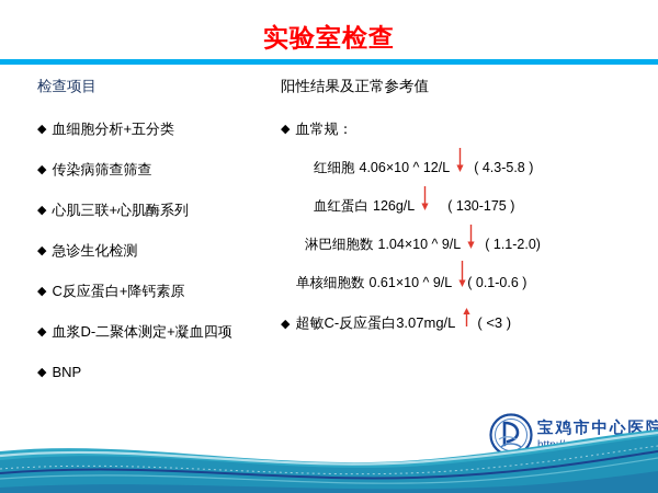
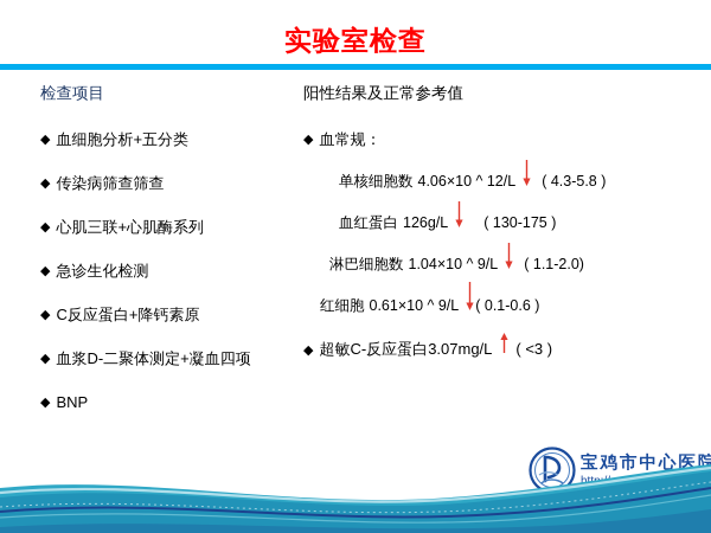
  实验室检查
  检查项目
  ◆
  血细胞分析+五分类
  ◆
  传染病筛查筛查
  ◆
  心肌三联+心肌酶系列
  ◆
  急诊生化检测
  ◆
  C反应蛋白+降钙素原
  ◆
  血浆D-二聚体测定+凝血四项
  ◆
  BNP
  阳性结果及正常参考值
  ◆
  血常规：
- 红细胞
+ 单核细胞数
  4.06×10 ^ 12/L
  ( 4.3-5.8 )
  血红蛋白
  126g/L
  ( 130-175 )
  淋巴细胞数
  1.04×10 ^ 9/L
  ( 1.1-2.0)
- 单核细胞数
+ 红细胞
  0.61×10 ^ 9/L
  ( 0.1-0.6 )
  ◆
  超敏C-反应蛋白
  3.07mg/L
  ( <3 )
  宝鸡市中心医院
